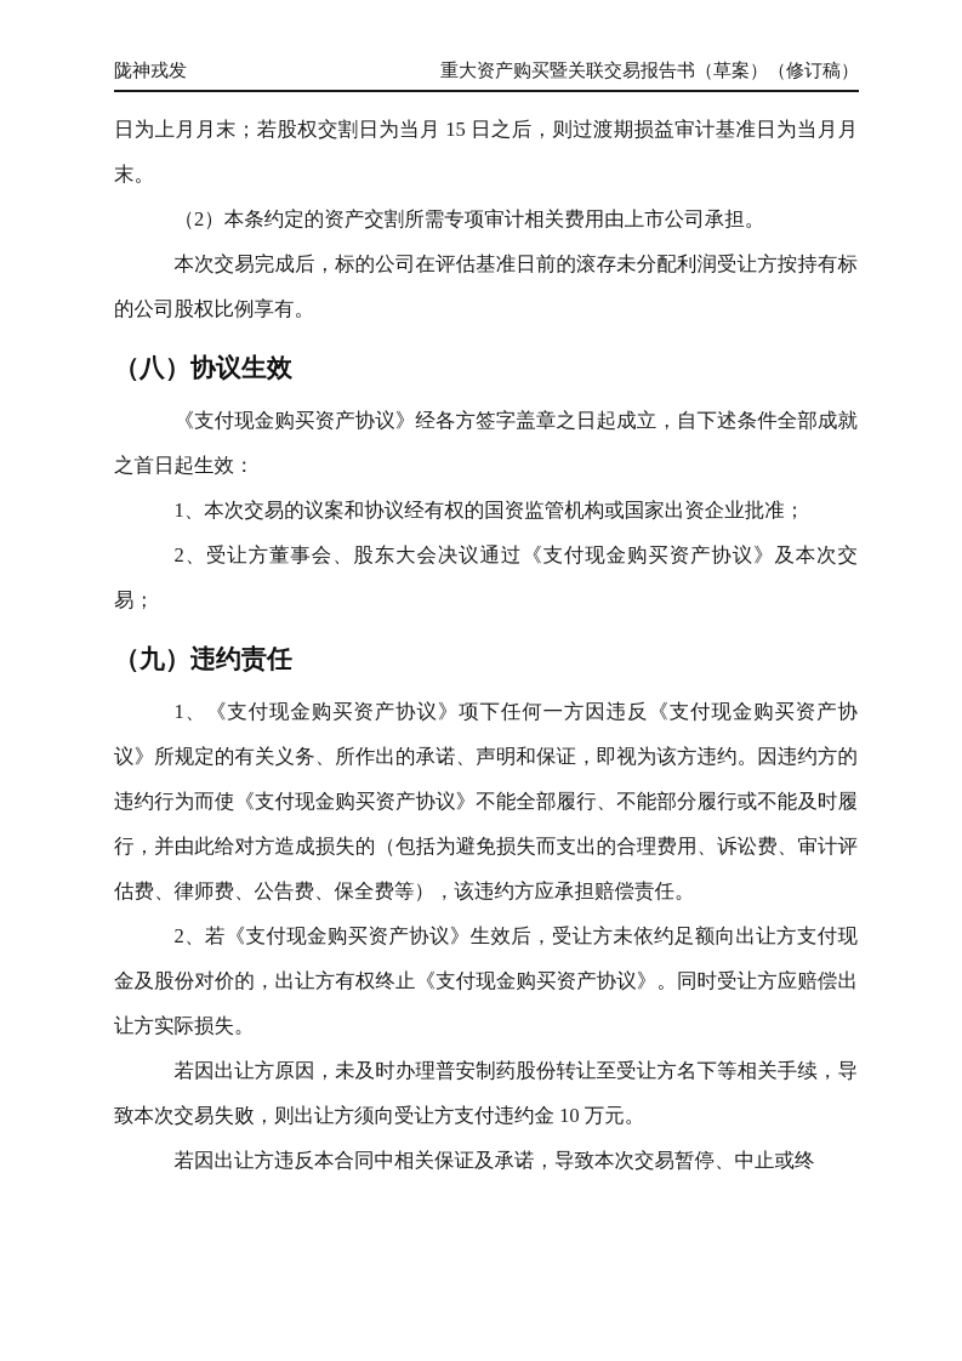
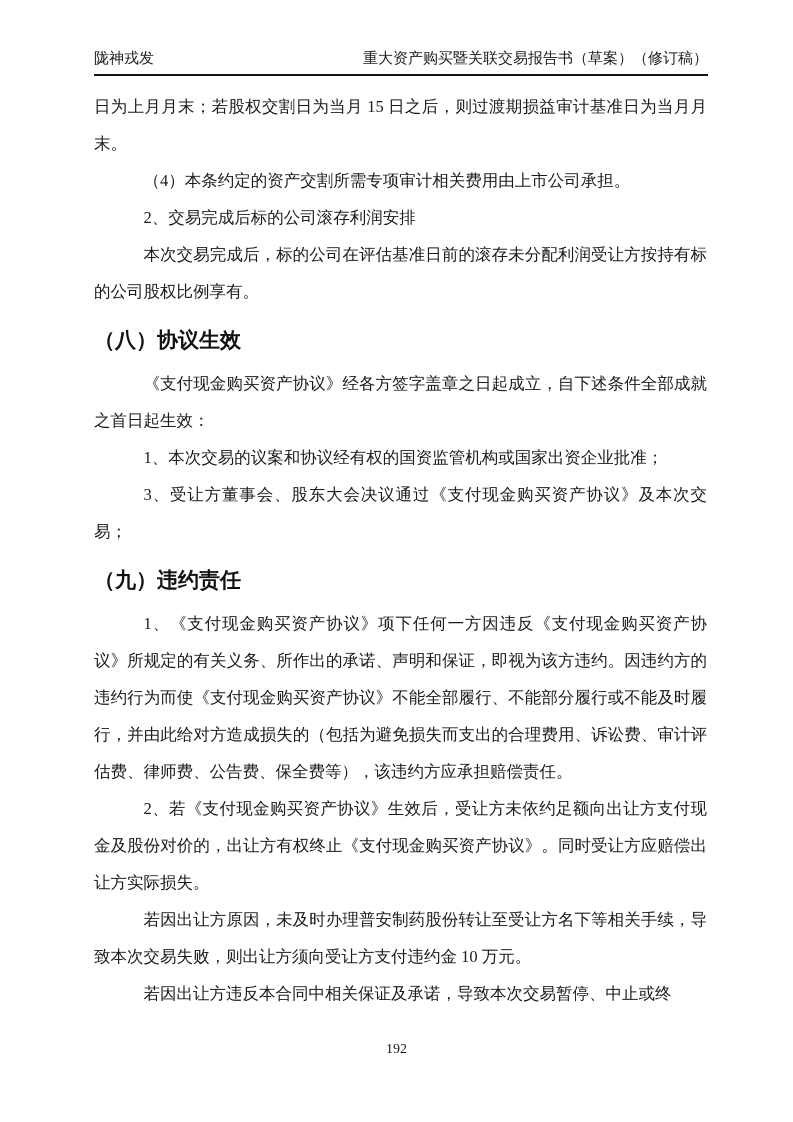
  陇神戎发
  重大资产购买暨关联交易报告书（草案）（修订稿）
  日为上月月末；若股权交割日为当月 15 日之后，则过渡期损益审计基准日为当月月末。
- （2）本条约定的资产交割所需专项审计相关费用由上市公司承担。
+ （4）本条约定的资产交割所需专项审计相关费用由上市公司承担。
+ 2、交易完成后标的公司滚存利润安排
  本次交易完成后，标的公司在评估基准日前的滚存未分配利润受让方按持有标的公司股权比例享有。
  （八）协议生效
  《支付现金购买资产协议》经各方签字盖章之日起成立，自下述条件全部成就之首日起生效：
  1、本次交易的议案和协议经有权的国资监管机构或国家出资企业批准；
- 2、受让方董事会、股东大会决议通过《支付现金购买资产协议》及本次交易；
+ 3、受让方董事会、股东大会决议通过《支付现金购买资产协议》及本次交易；
  （九）违约责任
  1、《支付现金购买资产协议》项下任何一方因违反《支付现金购买资产协议》所规定的有关义务、所作出的承诺、声明和保证，即视为该方违约。因违约方的违约行为而使《支付现金购买资产协议》不能全部履行、不能部分履行或不能及时履行，并由此给对方造成损失的（包括为避免损失而支出的合理费用、诉讼费、审计评估费、律师费、公告费、保全费等），该违约方应承担赔偿责任。
  2、若《支付现金购买资产协议》生效后，受让方未依约足额向出让方支付现金及股份对价的，出让方有权终止《支付现金购买资产协议》。同时受让方应赔偿出让方实际损失。
  若因出让方原因，未及时办理普安制药股份转让至受让方名下等相关手续，导致本次交易失败，则出让方须向受让方支付违约金 10 万元。
  若因出让方违反本合同中相关保证及承诺，导致本次交易暂停、中止或终
+ 192
